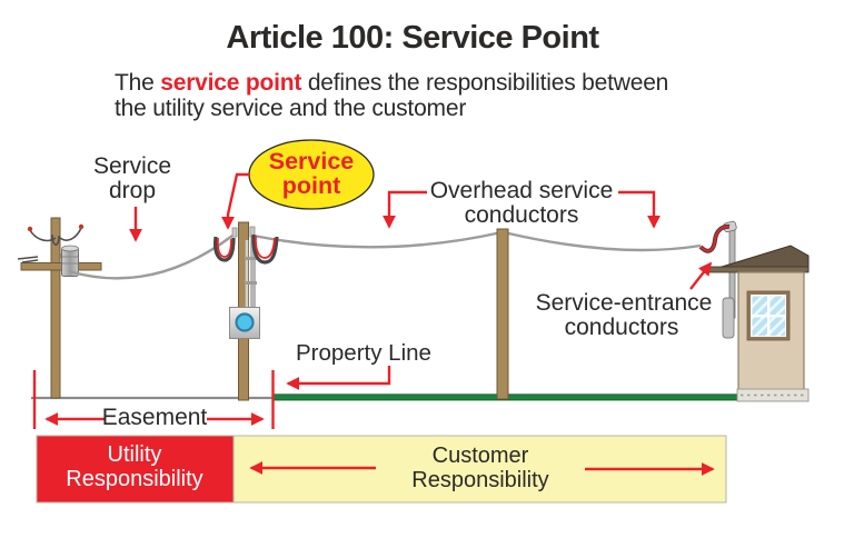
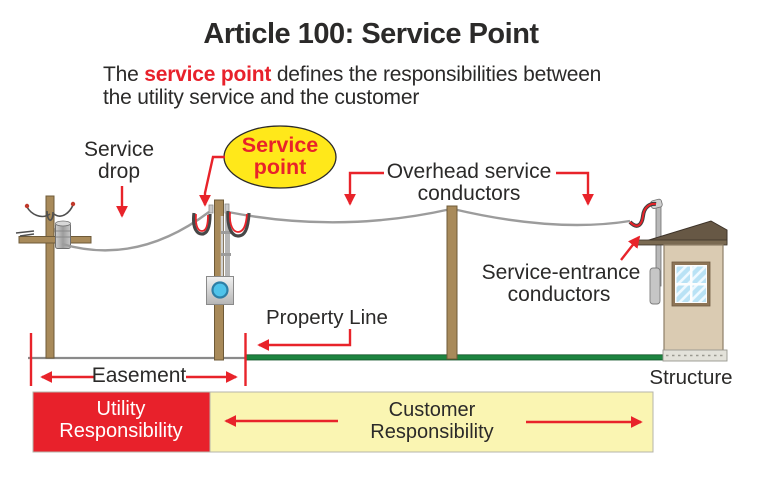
  Article 100: Service Point
  The service point defines the responsibilities between
  the utility service and the customer
  Service
  point
  Service
  drop
  Overhead service
  conductors
  Service-entrance
  conductors
  Property Line
  Easement
+ Structure
  Utility
  Responsibility
  Customer
  Responsibility
